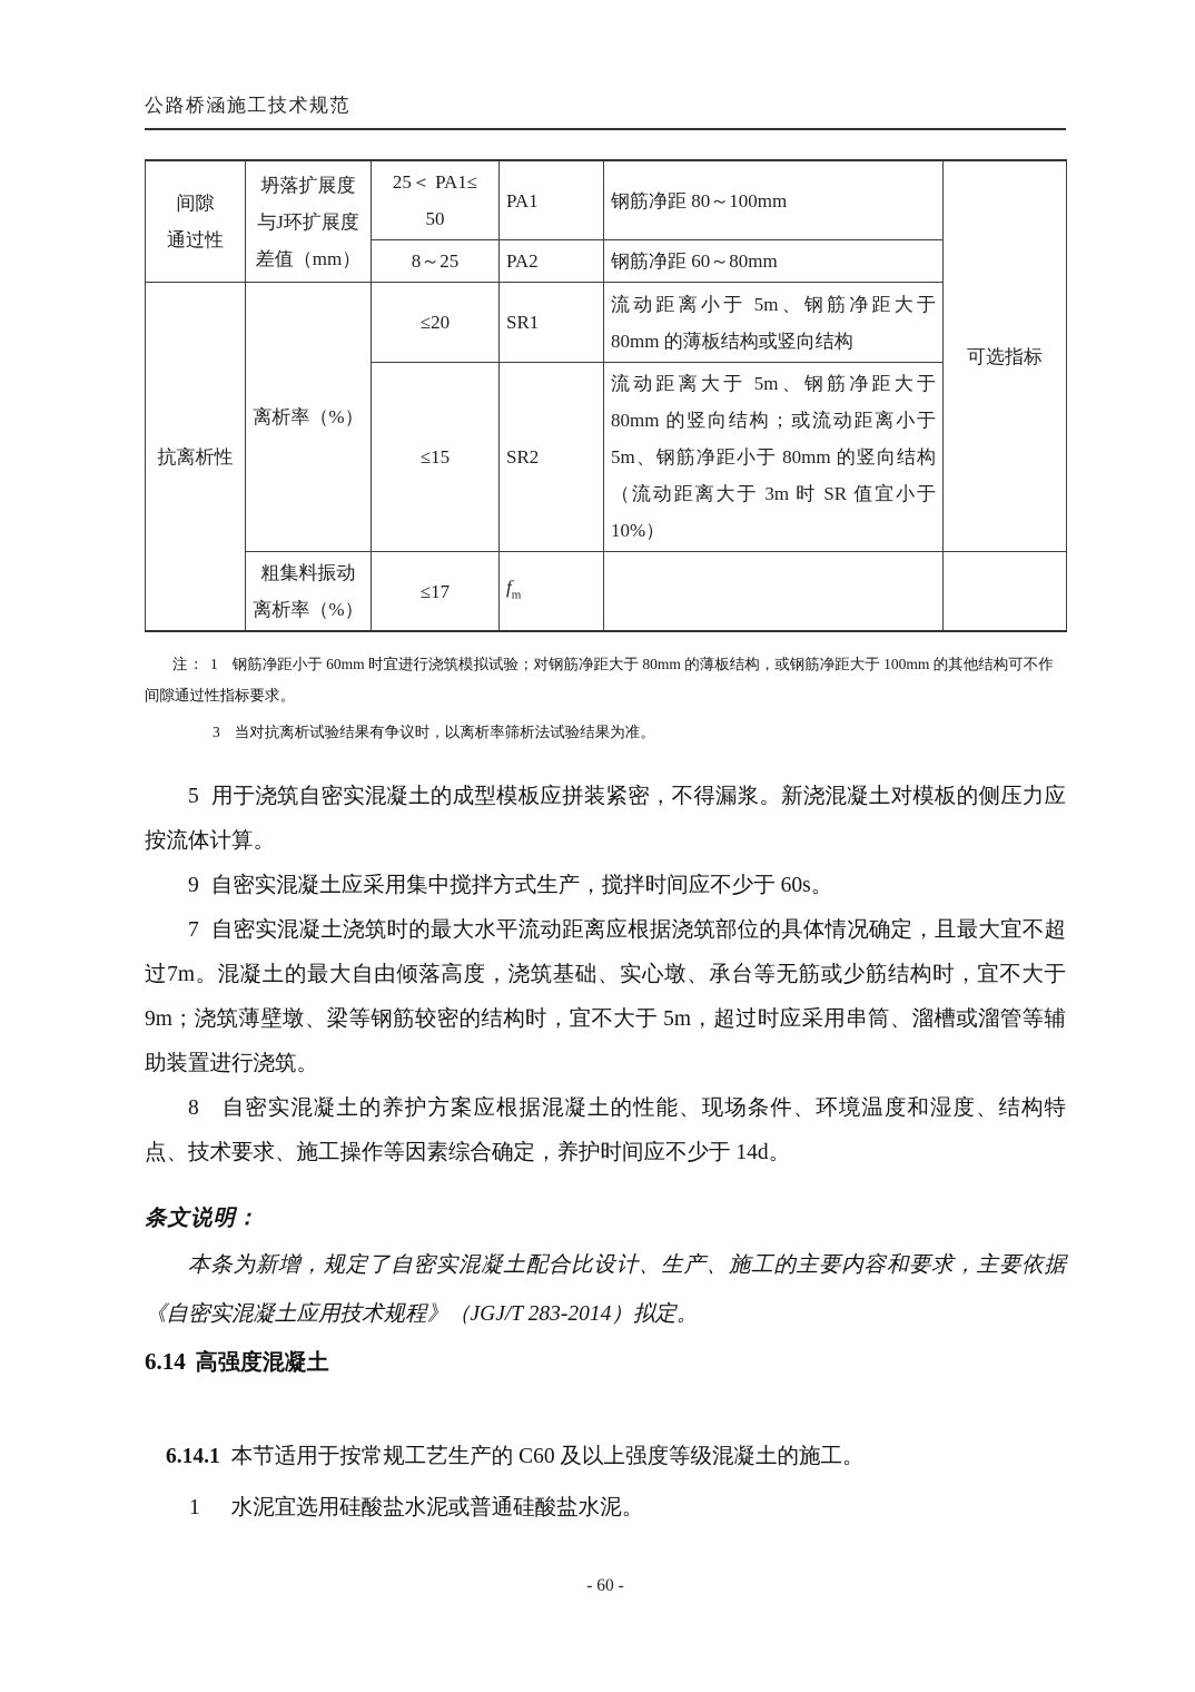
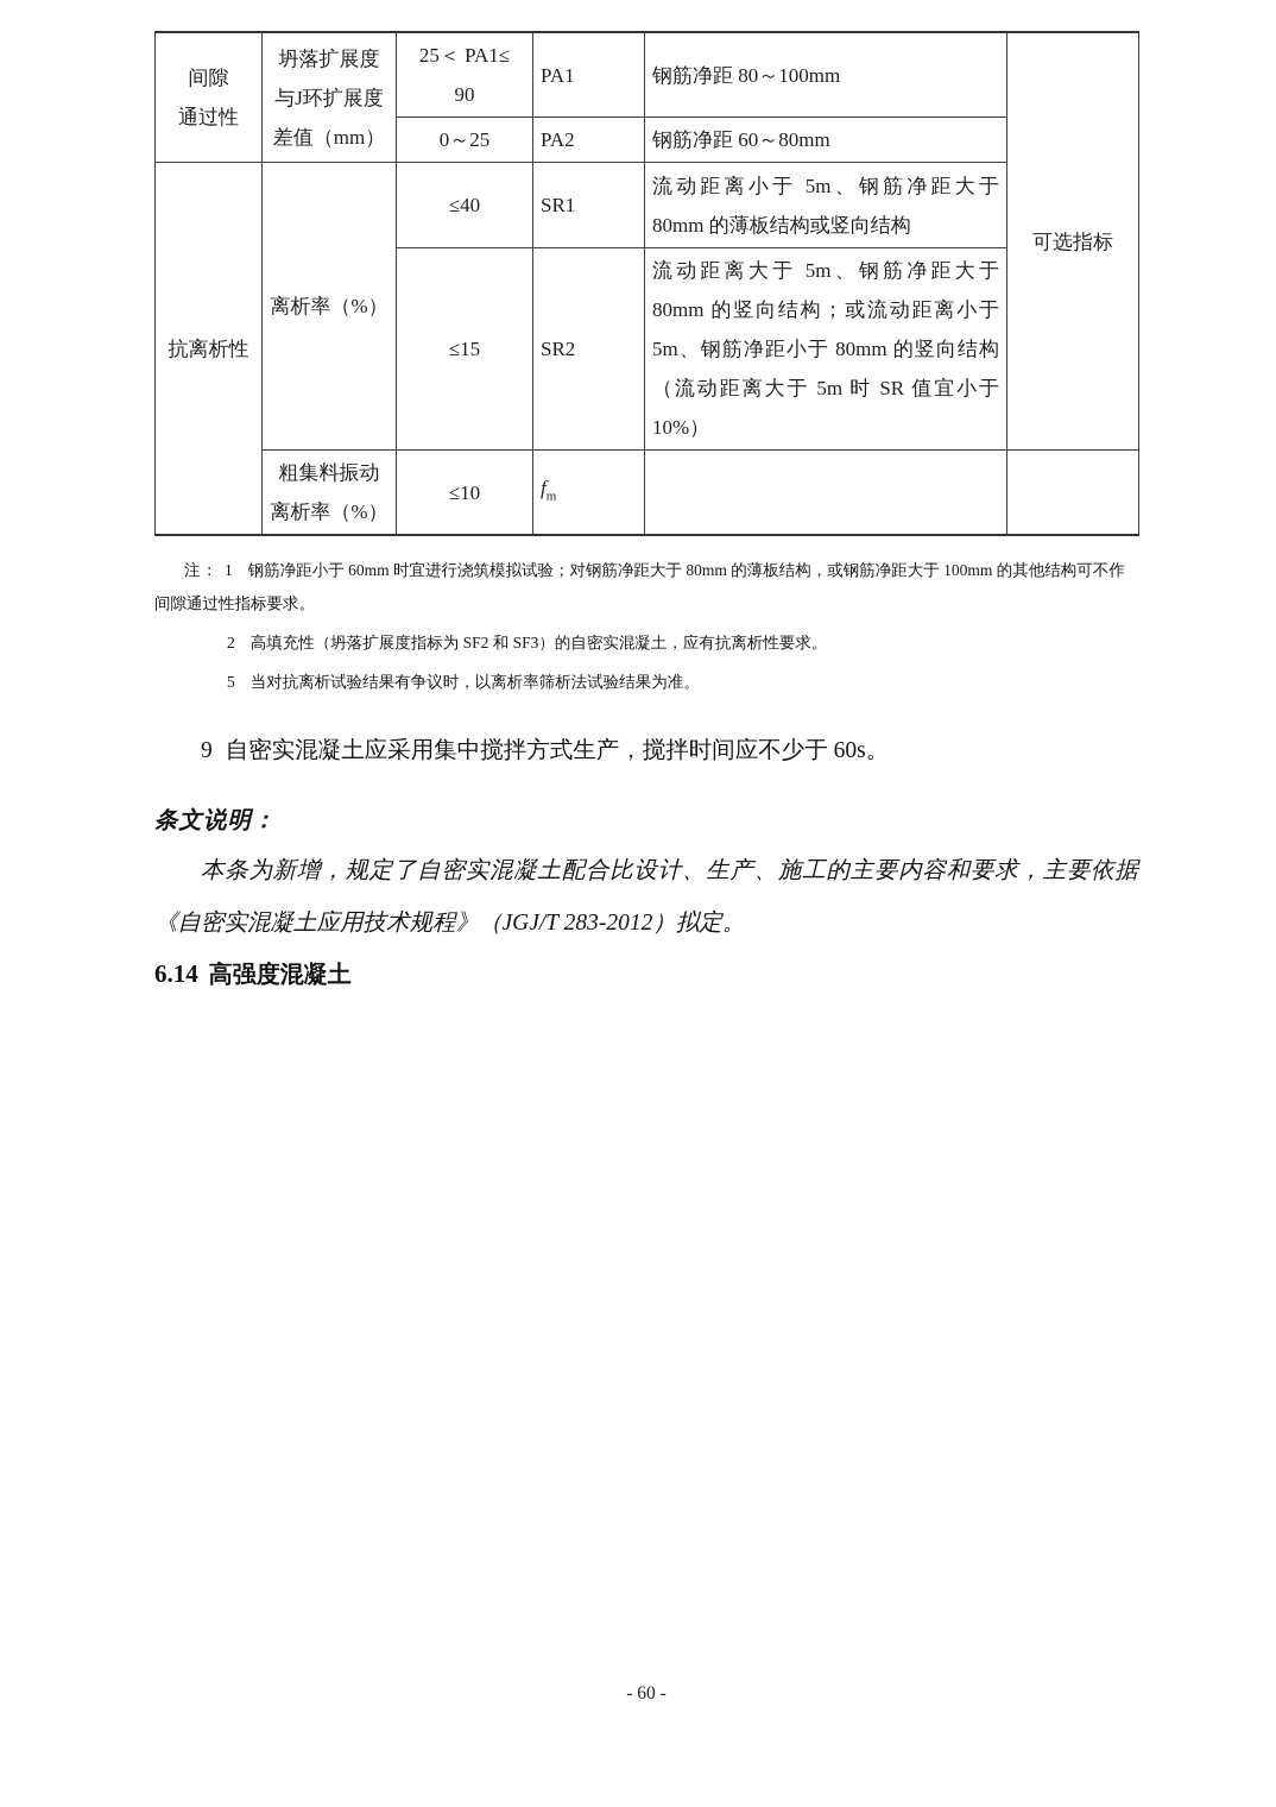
- 公路桥涵施工技术规范
- 间隙 通过性	坍落扩展度 与J环扩展度 差值（mm）	25＜ PA1≤ 50	PA1	钢筋净距 80～100mm	可选指标
+ 间隙 通过性	坍落扩展度 与J环扩展度 差值（mm）	25＜ PA1≤ 90	PA1	钢筋净距 80～100mm	可选指标
- 8～25	PA2	钢筋净距 60～80mm
+ 0～25	PA2	钢筋净距 60～80mm
- 抗离析性	离析率（%）	≤20	SR1	流动距离小于 5m、钢筋净距大于 80mm 的薄板结构或竖向结构
+ 抗离析性	离析率（%）	≤40	SR1	流动距离小于 5m、钢筋净距大于 80mm 的薄板结构或竖向结构
- ≤15	SR2	流动距离大于 5m、钢筋净距大于 80mm 的竖向结构；或流动距离小于 5m、钢筋净距小于 80mm 的竖向结构（流动距离大于 3m 时 SR 值宜小于 10%）
+ ≤15	SR2	流动距离大于 5m、钢筋净距大于 80mm 的竖向结构；或流动距离小于 5m、钢筋净距小于 80mm 的竖向结构（流动距离大于 5m 时 SR 值宜小于 10%）
- 粗集料振动 离析率（%）	≤17	fm
+ 粗集料振动 离析率（%）	≤10	fm
  注： 1 钢筋净距小于 60mm 时宜进行浇筑模拟试验；对钢筋净距大于 80mm 的薄板结构，或钢筋净距大于 100mm 的其他结构可不作间隙通过性指标要求。
+ 2 高填充性（坍落扩展度指标为 SF2 和 SF3）的自密实混凝土，应有抗离析性要求。
- 3 当对抗离析试验结果有争议时，以离析率筛析法试验结果为准。
+ 5 当对抗离析试验结果有争议时，以离析率筛析法试验结果为准。
- 5 用于浇筑自密实混凝土的成型模板应拼装紧密，不得漏浆。新浇混凝土对模板的侧压力应按流体计算。
  9 自密实混凝土应采用集中搅拌方式生产，搅拌时间应不少于 60s。
- 7 自密实混凝土浇筑时的最大水平流动距离应根据浇筑部位的具体情况确定，且最大宜不超过7m。混凝土的最大自由倾落高度，浇筑基础、实心墩、承台等无筋或少筋结构时，宜不大于 9m；浇筑薄壁墩、梁等钢筋较密的结构时，宜不大于 5m，超过时应采用串筒、溜槽或溜管等辅助装置进行浇筑。
- 8 自密实混凝土的养护方案应根据混凝土的性能、现场条件、环境温度和湿度、结构特点、技术要求、施工操作等因素综合确定，养护时间应不少于 14d。
  条文说明：
- 本条为新增，规定了自密实混凝土配合比设计、生产、施工的主要内容和要求，主要依据《自密实混凝土应用技术规程》（JGJ/T 283-2014）拟定。
+ 本条为新增，规定了自密实混凝土配合比设计、生产、施工的主要内容和要求，主要依据《自密实混凝土应用技术规程》（JGJ/T 283-2012）拟定。
  6.14 高强度混凝土
- 6.14.1 本节适用于按常规工艺生产的 C60 及以上强度等级混凝土的施工。
- 1 水泥宜选用硅酸盐水泥或普通硅酸盐水泥。
  - 60 -
